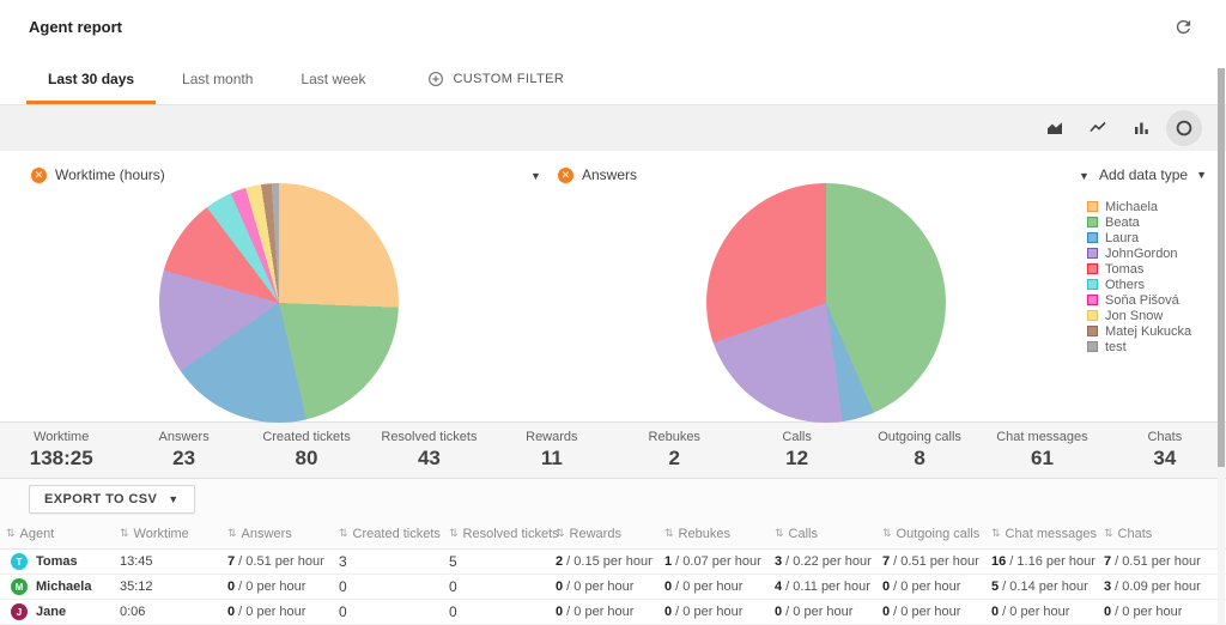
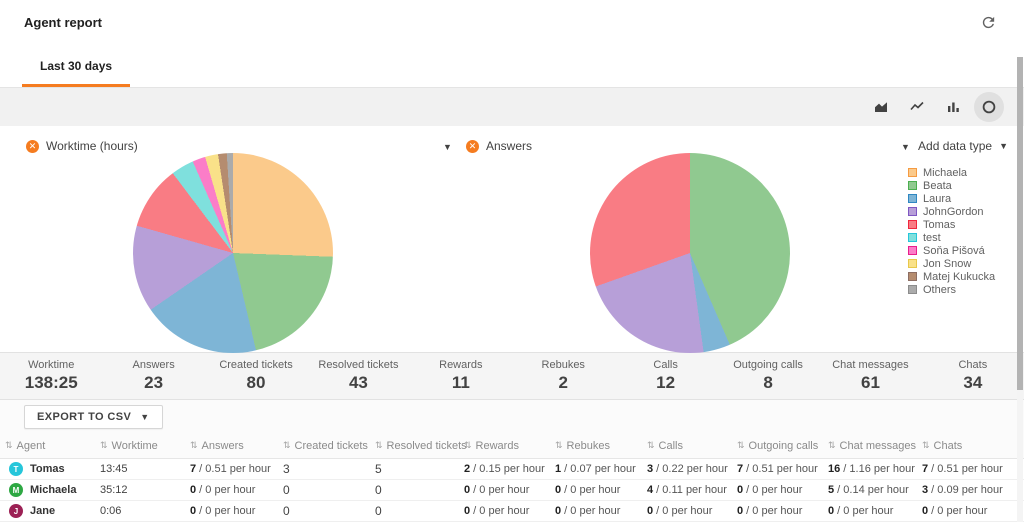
  Agent report
  Last 30 days
- Last month
- Last week
- CUSTOM FILTER
  ✕
  Worktime (hours)
  ▼
  ✕
  Answers
  ▼
  Add data type
  ▼
  Michaela
  Beata
  Laura
  JohnGordon
  Tomas
- Others
+ test
  Soňa Pišová
  Jon Snow
  Matej Kukucka
- test
+ Others
  Worktime
  138:25
  Answers
  23
  Created tickets
  80
  Resolved tickets
  43
  Rewards
  11
  Rebukes
  2
  Calls
  12
  Outgoing calls
  8
  Chat messages
  61
  Chats
  34
  EXPORT TO CSV
  ▼
  ⇅
  Agent
  ⇅
  Worktime
  ⇅
  Answers
  ⇅
  Created tickets
  ⇅
  Resolved tickets
  ⇅
  Rewards
  ⇅
  Rebukes
  ⇅
  Calls
  ⇅
  Outgoing calls
  ⇅
  Chat messages
  ⇅
  Chats
  T
  Tomas
  13:45
  7 / 0.51 per hour
  3
  5
  2 / 0.15 per hour
  1 / 0.07 per hour
  3 / 0.22 per hour
  7 / 0.51 per hour
  16 / 1.16 per hour
  7 / 0.51 per hour
  M
  Michaela
  35:12
  0 / 0 per hour
  0
  0
  0 / 0 per hour
  0 / 0 per hour
  4 / 0.11 per hour
  0 / 0 per hour
  5 / 0.14 per hour
  3 / 0.09 per hour
  J
  Jane
  0:06
  0 / 0 per hour
  0
  0
  0 / 0 per hour
  0 / 0 per hour
  0 / 0 per hour
  0 / 0 per hour
  0 / 0 per hour
  0 / 0 per hour
